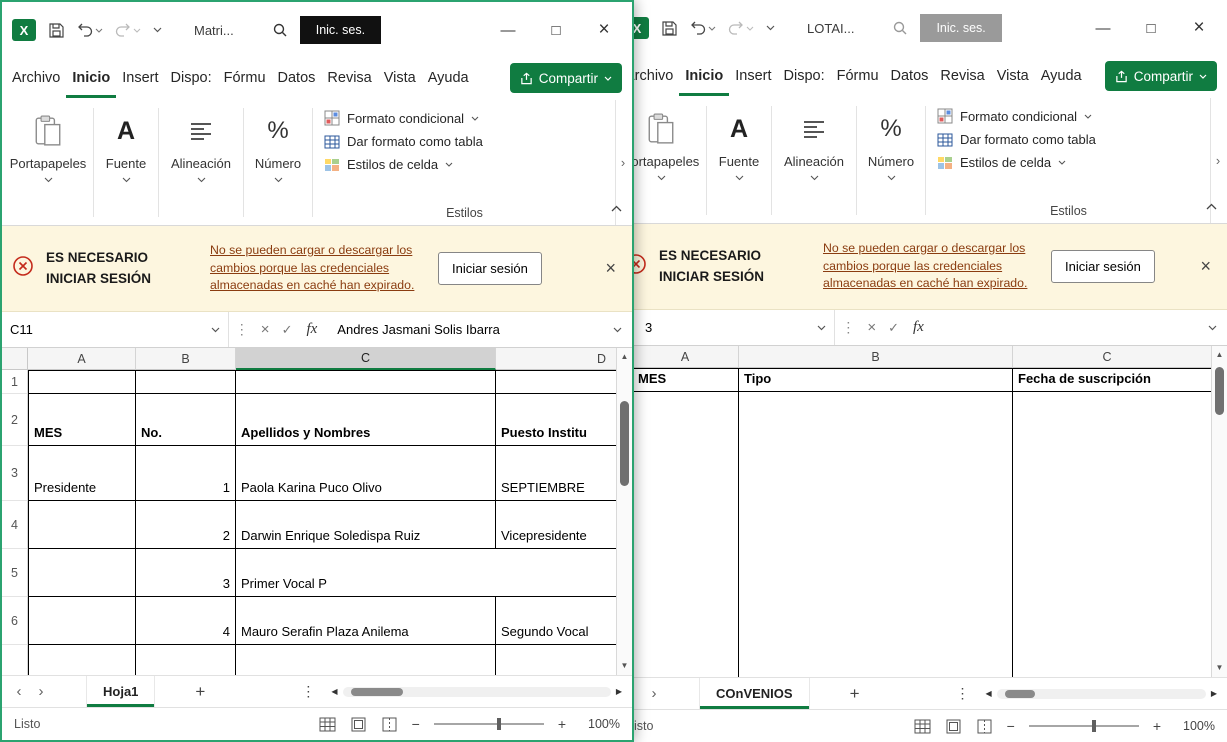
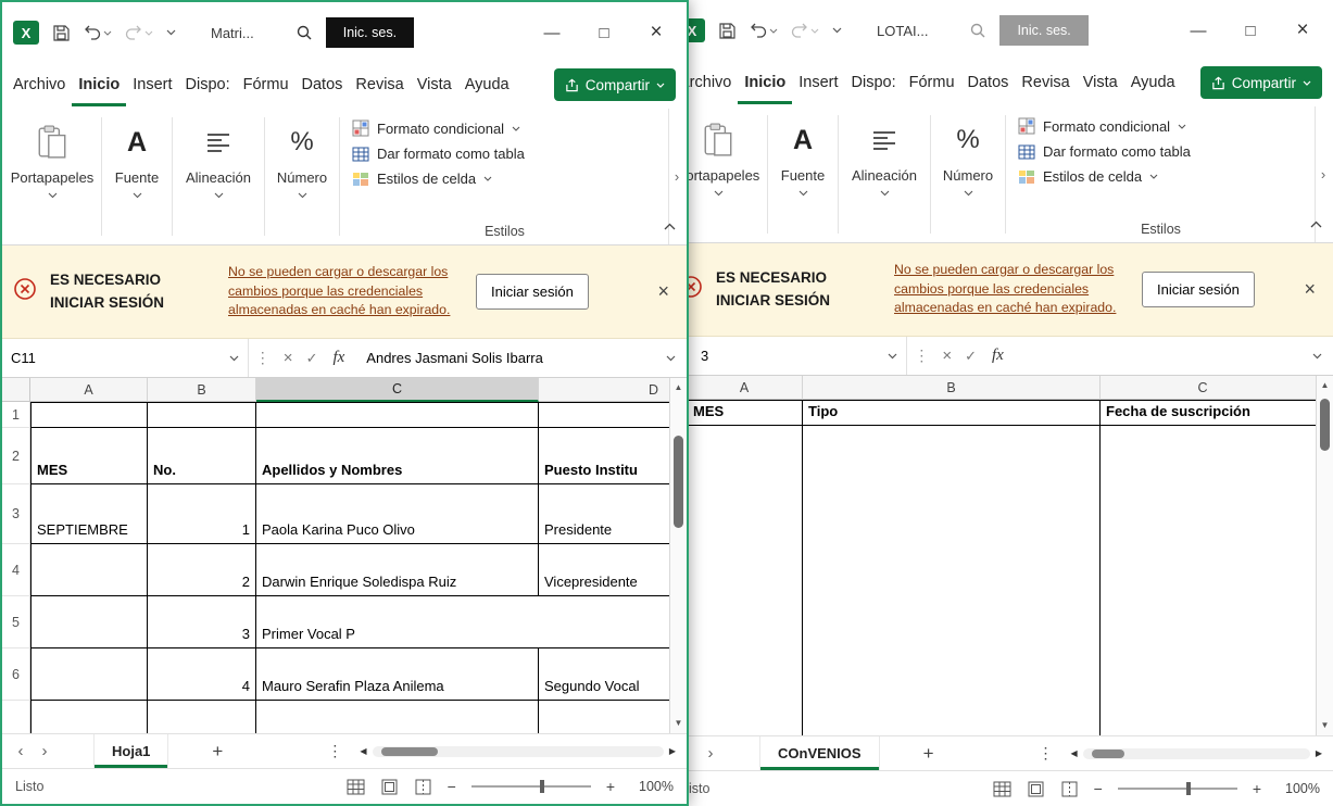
  X
  LOTAI...
  Inic. ses.
  —
  □
  ×
  rchivo
  Inicio
  Insert
  Dispo:
  Fórmu
  Datos
  Revisa
  Vista
  Ayuda
  Compartir
  ortapapeles
  A
  Fuente
  Alineación
  %
  Número
  Formato condicional
  Dar formato como tabla
  Estilos de celda
  Estilos
  ›
  ES NECESARIO INICIAR SESIÓN
  No se pueden cargar o descargar los cambios porque las credenciales almacenadas en caché han expirado.
  Iniciar sesión
  ×
  3
  ⋮
  ×
  ✓
  fx
  A
  B
  C
  MES
  Tipo
  Fecha de suscripción
  ▲
  ▼
  ›
  COnVENIOS
  +
  ⋮
  ◀
  ▶
  isto
  −
  +
  100%
  X
  Matri...
  Inic. ses.
  —
  □
  ×
  Archivo
  Inicio
  Insert
  Dispo:
  Fórmu
  Datos
  Revisa
  Vista
  Ayuda
  Compartir
  Portapapeles
  A
  Fuente
  Alineación
  %
  Número
  Formato condicional
  Dar formato como tabla
  Estilos de celda
  Estilos
  ›
  ES NECESARIO INICIAR SESIÓN
  No se pueden cargar o descargar los cambios porque las credenciales almacenadas en caché han expirado.
  Iniciar sesión
  ×
  C11
  ⋮
  ×
  ✓
  fx
  Andres Jasmani Solis Ibarra
  A
  B
  C
  D
  1
  2
  MES
  No.
  Apellidos y Nombres
  Puesto Institu
  3
- Presidente
+ SEPTIEMBRE
  1
  Paola Karina Puco Olivo
- SEPTIEMBRE
+ Presidente
  4
  2
  Darwin Enrique Soledispa Ruiz
  Vicepresidente
  5
  3
  Primer Vocal P
  6
  4
  Mauro Serafin Plaza Anilema
  Segundo Vocal
  ▲
  ▼
  ‹
  ›
  Hoja1
  +
  ⋮
  ◀
  ▶
  Listo
  −
  +
  100%
